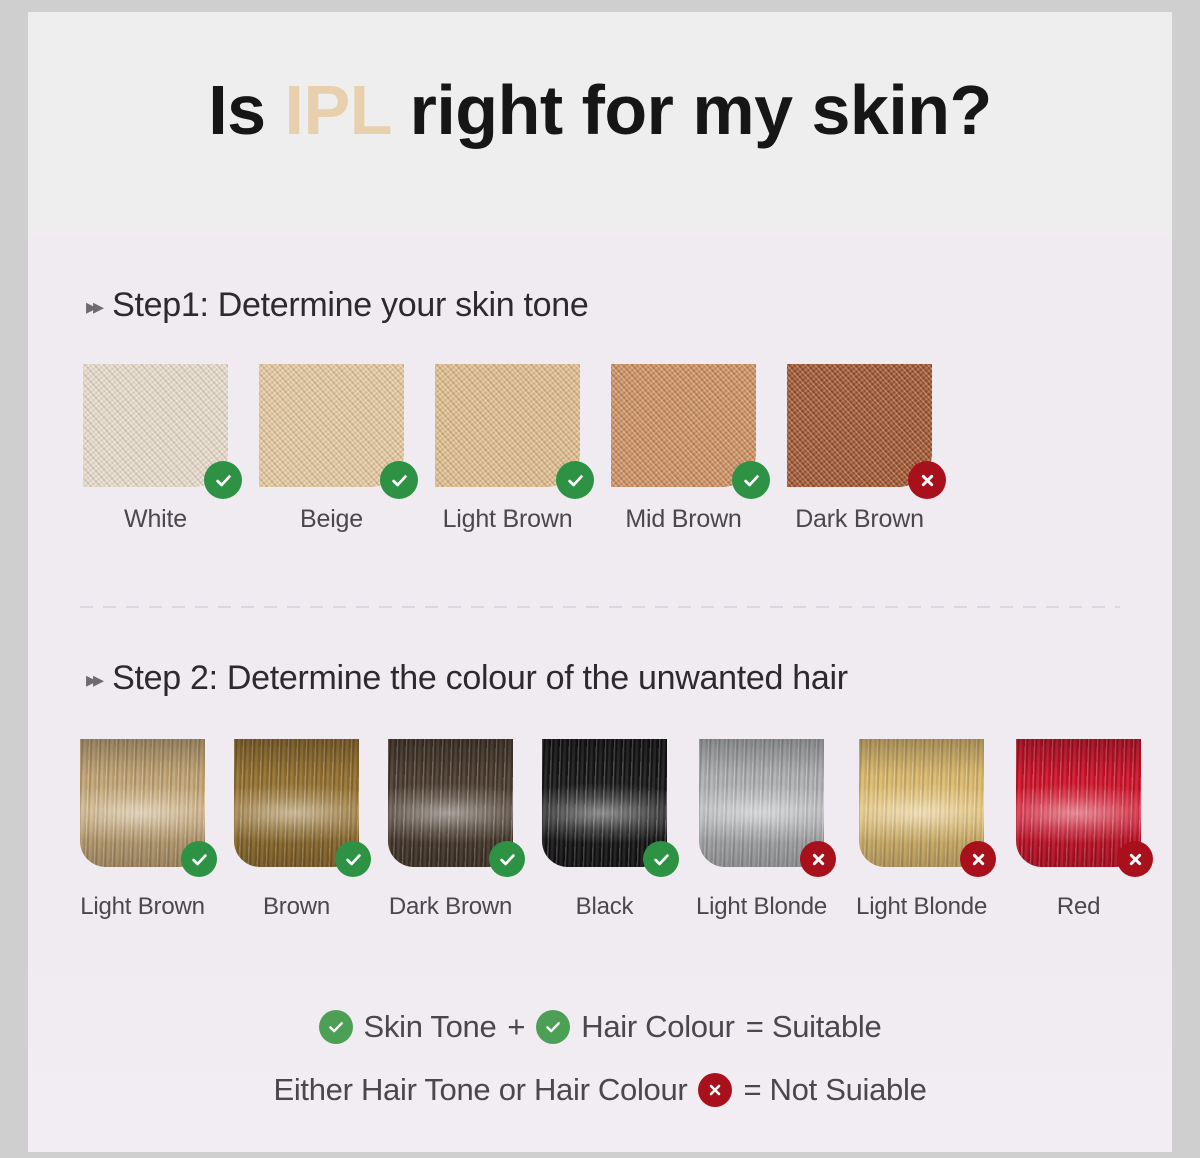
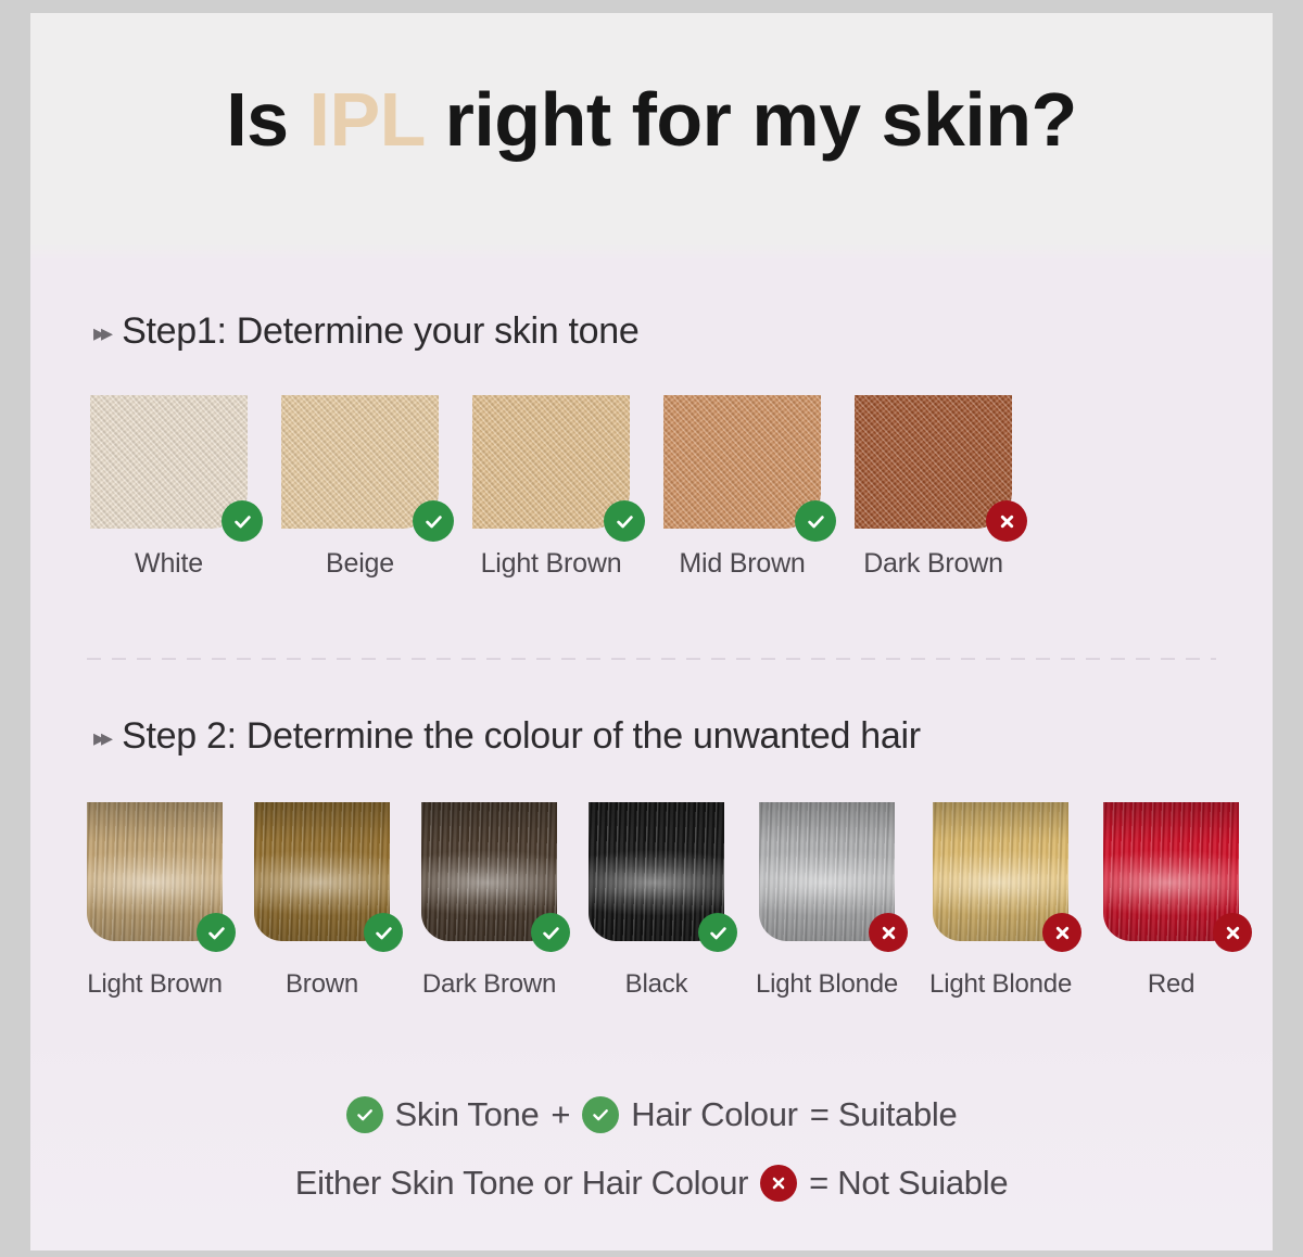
  Is IPL right for my skin?
  ▸▸
  Step1: Determine your skin tone
  White
  Beige
  Light Brown
  Mid Brown
  Dark Brown
  ▸▸
  Step 2: Determine the colour of the unwanted hair
  Light Brown
  Brown
  Dark Brown
  Black
  Light Blonde
  Light Blonde
  Red
  Skin Tone
  +
  Hair Colour
  = Suitable
- Either Hair Tone or Hair Colour
+ Either Skin Tone or Hair Colour
  = Not Suiable
